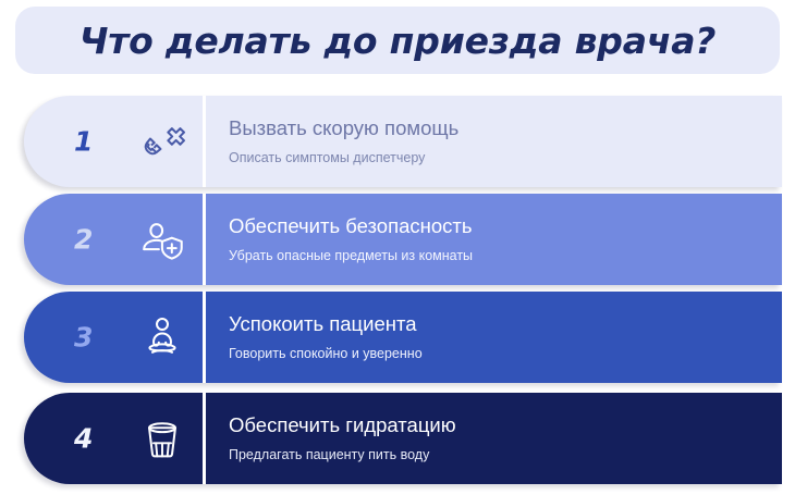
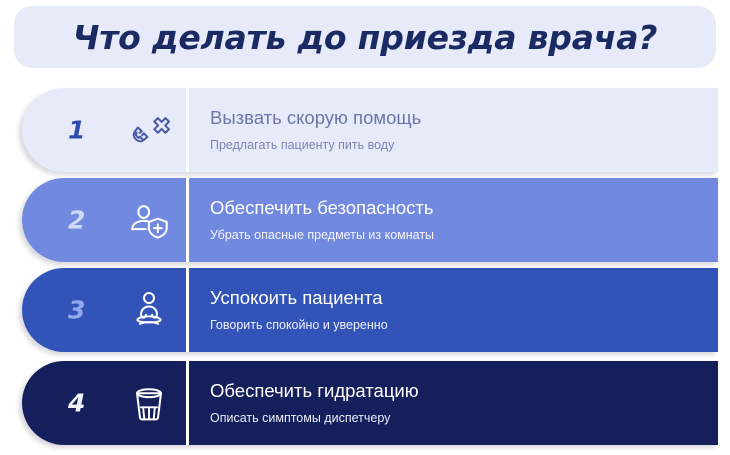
  Что делать до приезда врача?
  1
  Вызвать скорую помощь
- Описать симптомы диспетчеру
+ Предлагать пациенту пить воду
  2
  Обеспечить безопасность
  Убрать опасные предметы из комнаты
  3
  Успокоить пациента
  Говорить спокойно и уверенно
  4
  Обеспечить гидратацию
- Предлагать пациенту пить воду
+ Описать симптомы диспетчеру
